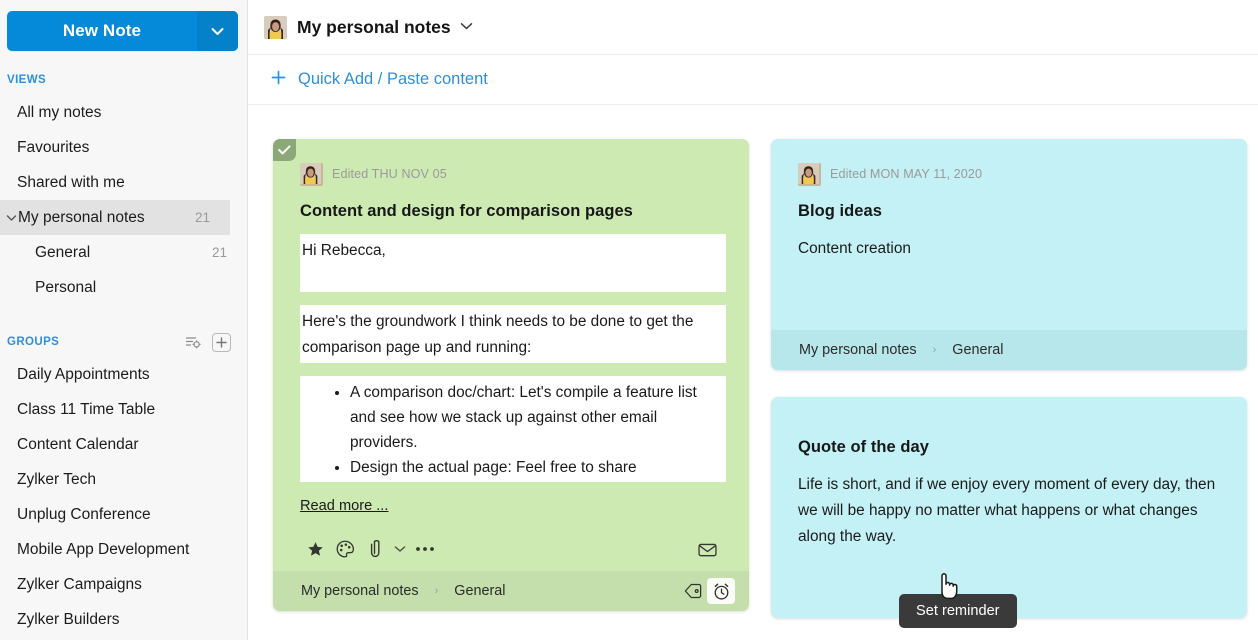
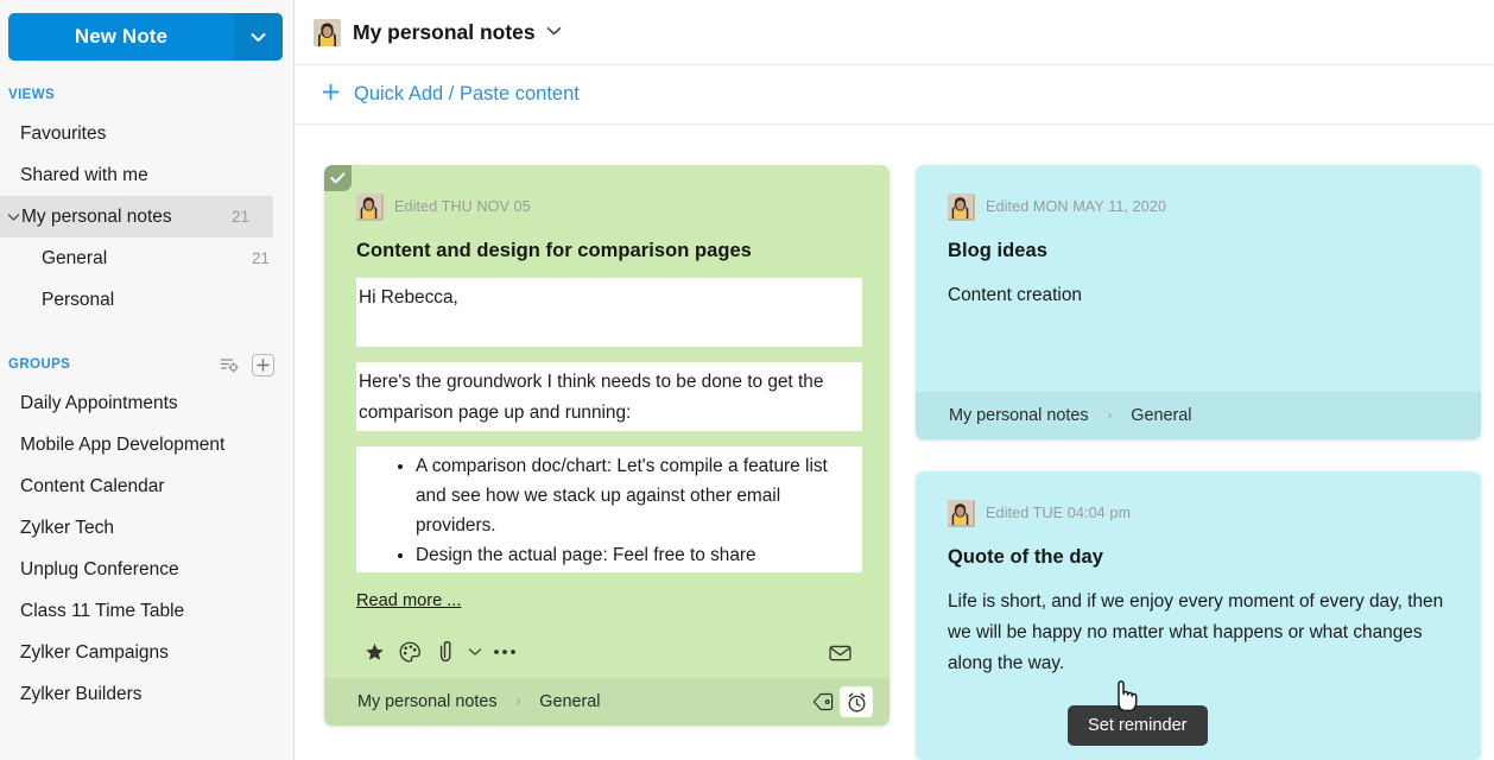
  New Note
  VIEWS
- All my notes
  Favourites
  Shared with me
  My personal notes
  21
  General
  21
  Personal
  GROUPS
  Daily Appointments
- Class 11 Time Table
+ Mobile App Development
  Content Calendar
  Zylker Tech
  Unplug Conference
- Mobile App Development
+ Class 11 Time Table
  Zylker Campaigns
  Zylker Builders
  My personal notes
  Quick Add / Paste content
  Edited THU NOV 05
  Content and design for comparison pages
  Hi Rebecca,
  Here's the groundwork I think needs to be done to get the comparison page up and running:
  A comparison doc/chart: Let's compile a feature list and see how we stack up against other email providers.
  Design the actual page: Feel free to share
  Read more ...
  My personal notes
  ›
  General
  Edited MON MAY 11, 2020
  Blog ideas
  Content creation
  My personal notes
  ›
  General
+ Edited TUE 04:04 pm
  Quote of the day
  Life is short, and if we enjoy every moment of every day, then we will be happy no matter what happens or what changes along the way.
  Set reminder
